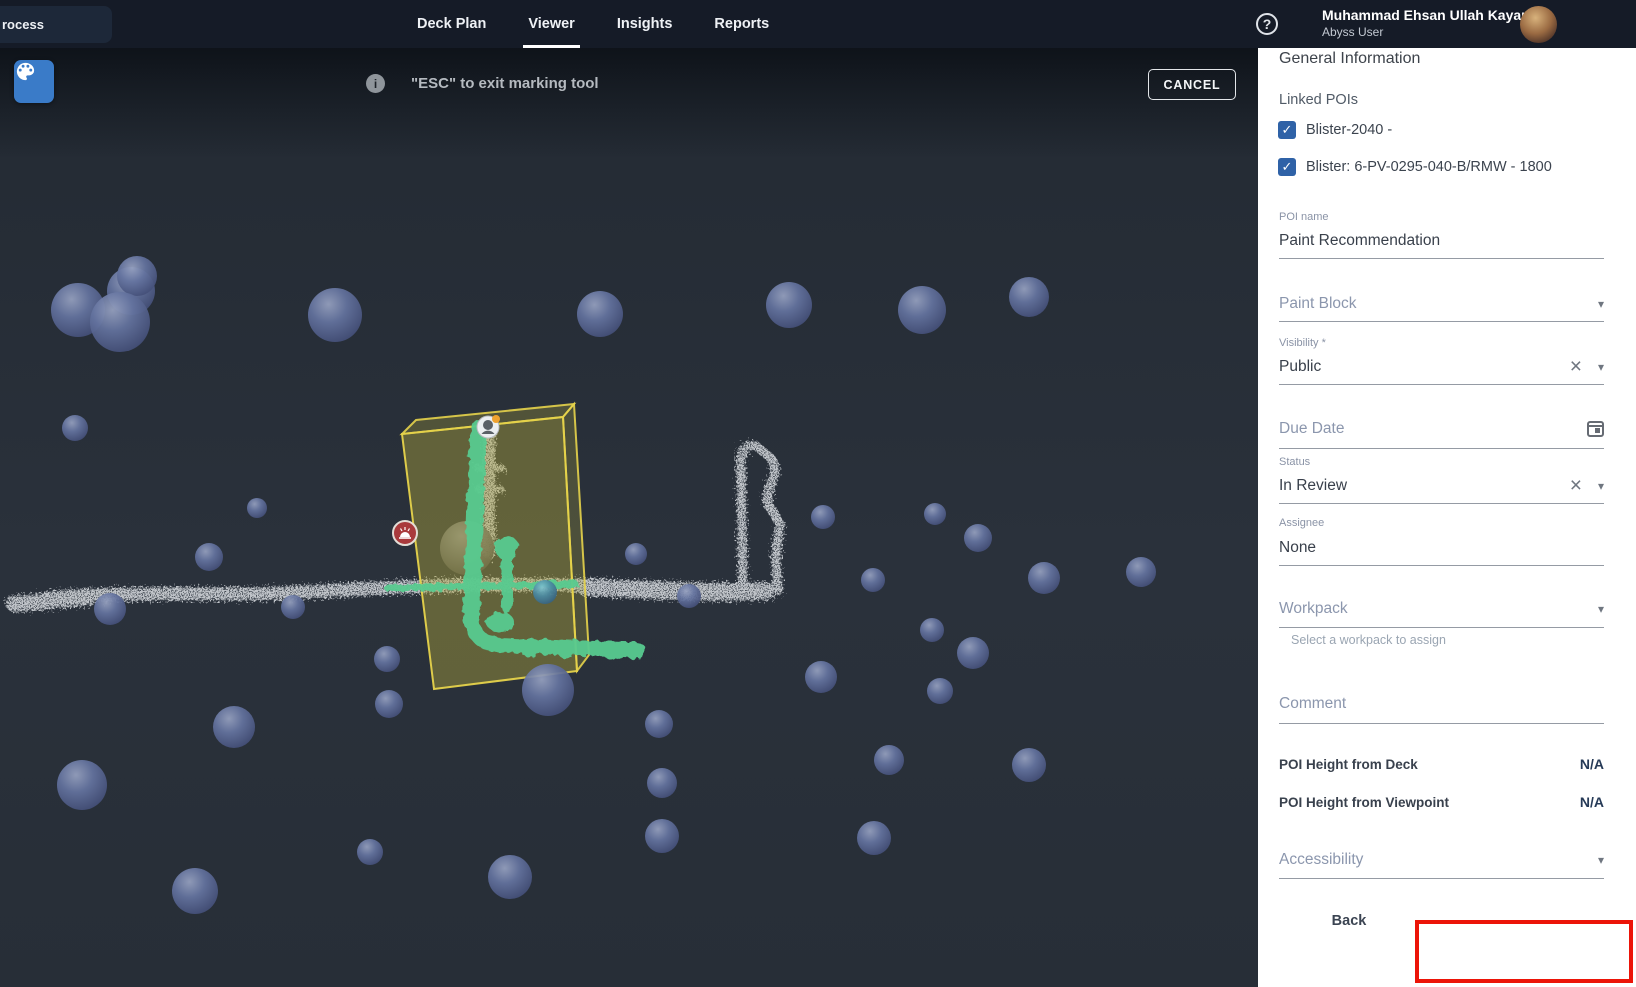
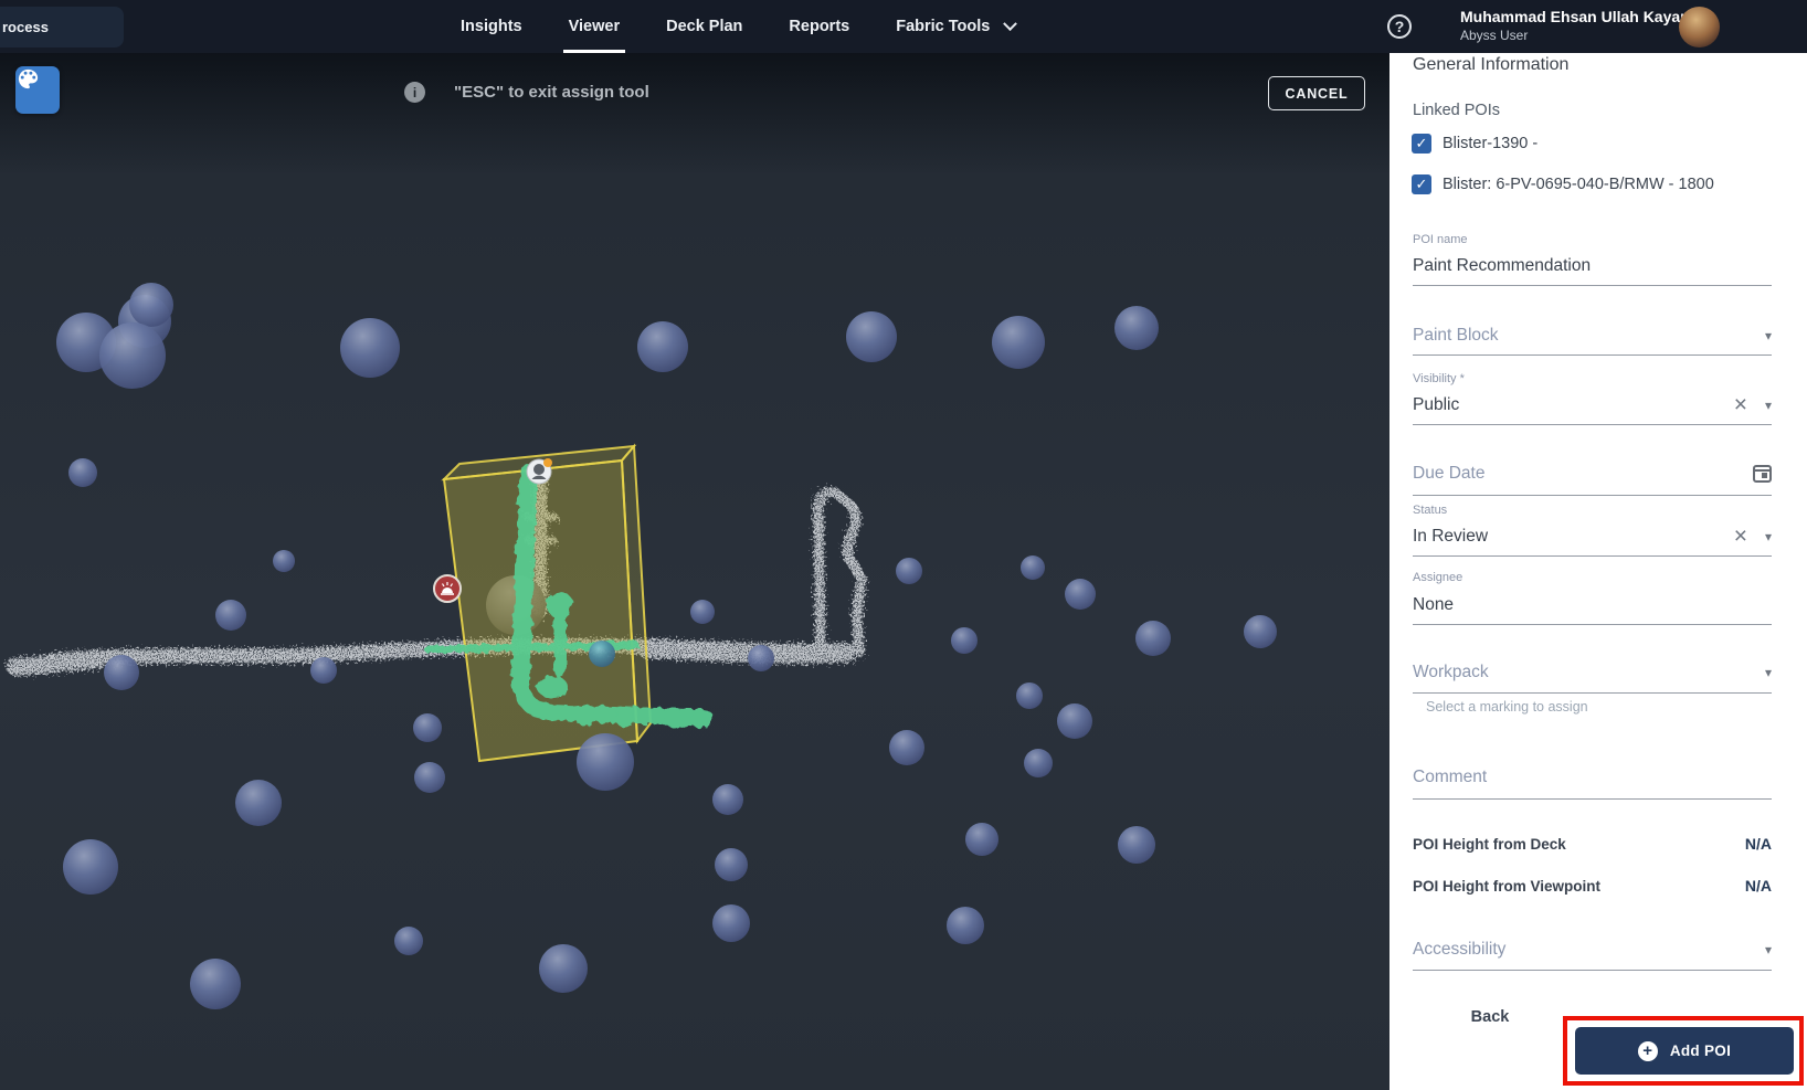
  i
- "ESC" to exit marking tool
+ "ESC" to exit assign tool
  CANCEL
  rocess
- Deck Plan
+ Insights
  Viewer
- Insights
+ Deck Plan
  Reports
+ Fabric Tools
  ?
  Muhammad Ehsan Ullah Kaya
  Abyss User
  General Information
  Linked POIs
  ✓
- Blister-2040 -
+ Blister-1390 -
  ✓
- Blister: 6-PV-0295-040-B/RMW - 1800
+ Blister: 6-PV-0695-040-B/RMW - 1800
  POI name
  Paint Recommendation
  Paint Block
  ▾
  Visibility *
  Public
  ×
  ▾
  Due Date
  Status
  In Review
  ×
  ▾
  Assignee
  None
  Workpack
  ▾
- Select a workpack to assign
+ Select a marking to assign
  Comment
  POI Height from Deck
  N/A
  POI Height from Viewpoint
  N/A
  Accessibility
  ▾
  Back
+ +
+ Add POI
